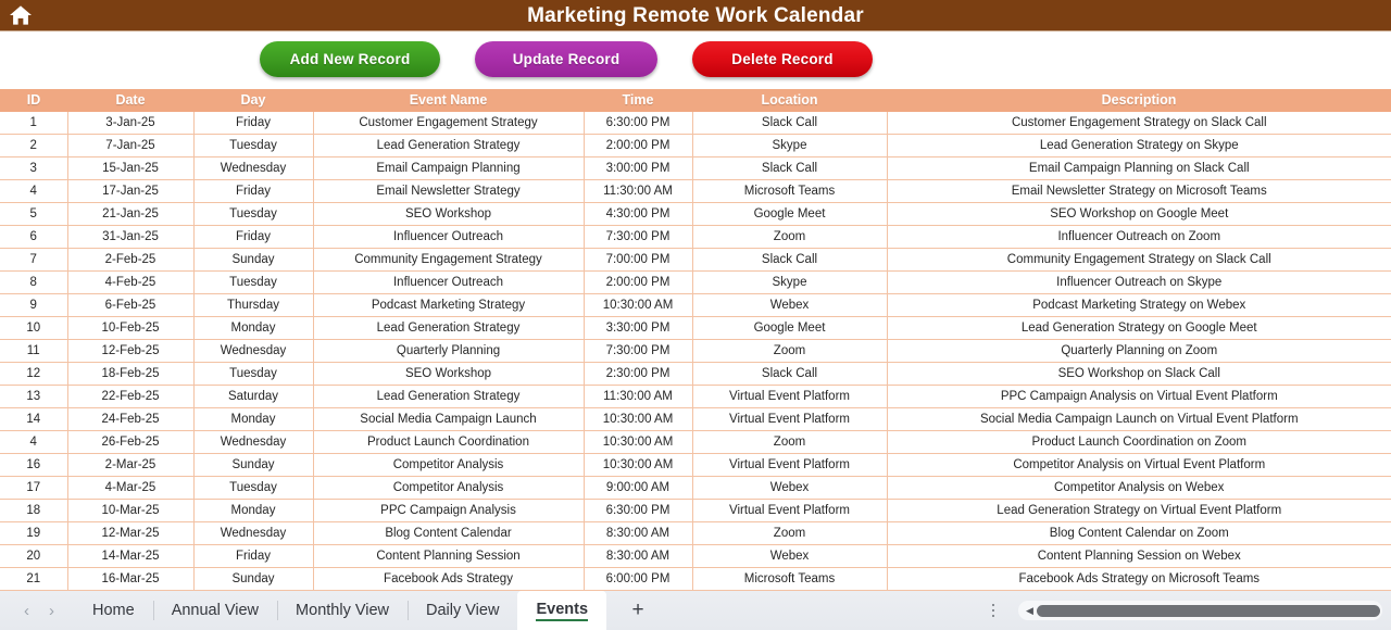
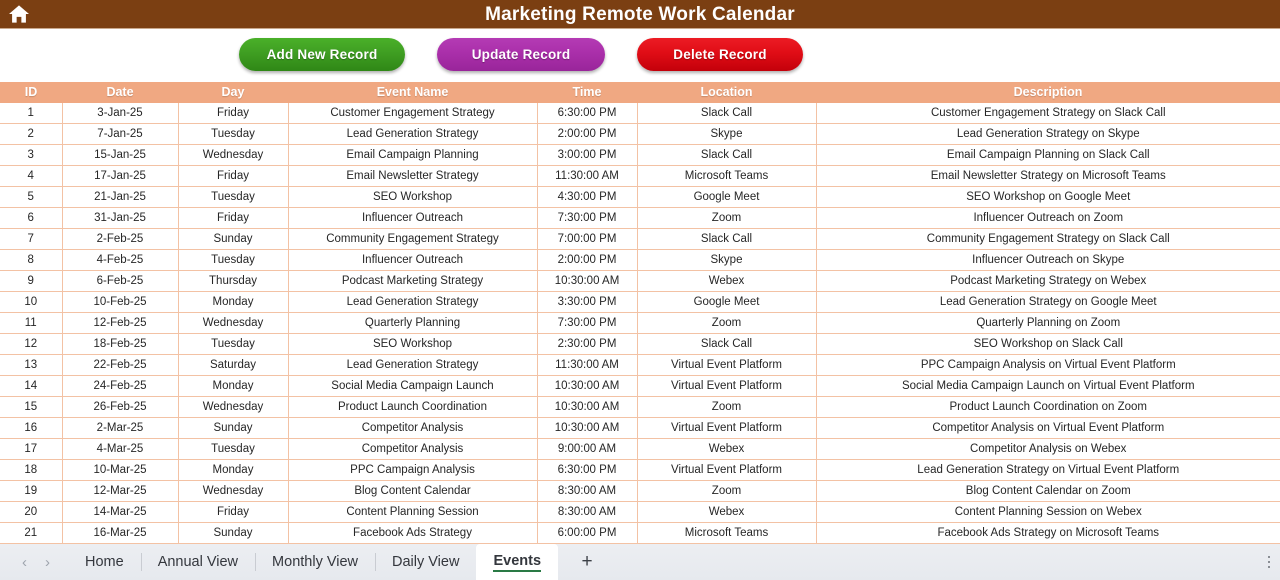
  Marketing Remote Work Calendar
  Add New Record
  Update Record
  Delete Record
  ID	Date	Day	Event Name	Time	Location	Description
  1	3-Jan-25	Friday	Customer Engagement Strategy	6:30:00 PM	Slack Call	Customer Engagement Strategy on Slack Call
  2	7-Jan-25	Tuesday	Lead Generation Strategy	2:00:00 PM	Skype	Lead Generation Strategy on Skype
  3	15-Jan-25	Wednesday	Email Campaign Planning	3:00:00 PM	Slack Call	Email Campaign Planning on Slack Call
  4	17-Jan-25	Friday	Email Newsletter Strategy	11:30:00 AM	Microsoft Teams	Email Newsletter Strategy on Microsoft Teams
  5	21-Jan-25	Tuesday	SEO Workshop	4:30:00 PM	Google Meet	SEO Workshop on Google Meet
  6	31-Jan-25	Friday	Influencer Outreach	7:30:00 PM	Zoom	Influencer Outreach on Zoom
  7	2-Feb-25	Sunday	Community Engagement Strategy	7:00:00 PM	Slack Call	Community Engagement Strategy on Slack Call
  8	4-Feb-25	Tuesday	Influencer Outreach	2:00:00 PM	Skype	Influencer Outreach on Skype
  9	6-Feb-25	Thursday	Podcast Marketing Strategy	10:30:00 AM	Webex	Podcast Marketing Strategy on Webex
  10	10-Feb-25	Monday	Lead Generation Strategy	3:30:00 PM	Google Meet	Lead Generation Strategy on Google Meet
  11	12-Feb-25	Wednesday	Quarterly Planning	7:30:00 PM	Zoom	Quarterly Planning on Zoom
  12	18-Feb-25	Tuesday	SEO Workshop	2:30:00 PM	Slack Call	SEO Workshop on Slack Call
  13	22-Feb-25	Saturday	Lead Generation Strategy	11:30:00 AM	Virtual Event Platform	PPC Campaign Analysis on Virtual Event Platform
  14	24-Feb-25	Monday	Social Media Campaign Launch	10:30:00 AM	Virtual Event Platform	Social Media Campaign Launch on Virtual Event Platform
- 4	26-Feb-25	Wednesday	Product Launch Coordination	10:30:00 AM	Zoom	Product Launch Coordination on Zoom
+ 15	26-Feb-25	Wednesday	Product Launch Coordination	10:30:00 AM	Zoom	Product Launch Coordination on Zoom
  16	2-Mar-25	Sunday	Competitor Analysis	10:30:00 AM	Virtual Event Platform	Competitor Analysis on Virtual Event Platform
  17	4-Mar-25	Tuesday	Competitor Analysis	9:00:00 AM	Webex	Competitor Analysis on Webex
  18	10-Mar-25	Monday	PPC Campaign Analysis	6:30:00 PM	Virtual Event Platform	Lead Generation Strategy on Virtual Event Platform
  19	12-Mar-25	Wednesday	Blog Content Calendar	8:30:00 AM	Zoom	Blog Content Calendar on Zoom
  20	14-Mar-25	Friday	Content Planning Session	8:30:00 AM	Webex	Content Planning Session on Webex
  21	16-Mar-25	Sunday	Facebook Ads Strategy	6:00:00 PM	Microsoft Teams	Facebook Ads Strategy on Microsoft Teams
  ‹
  ›
  Home
  Annual View
  Monthly View
  Daily View
  Events
  +
- ◀
